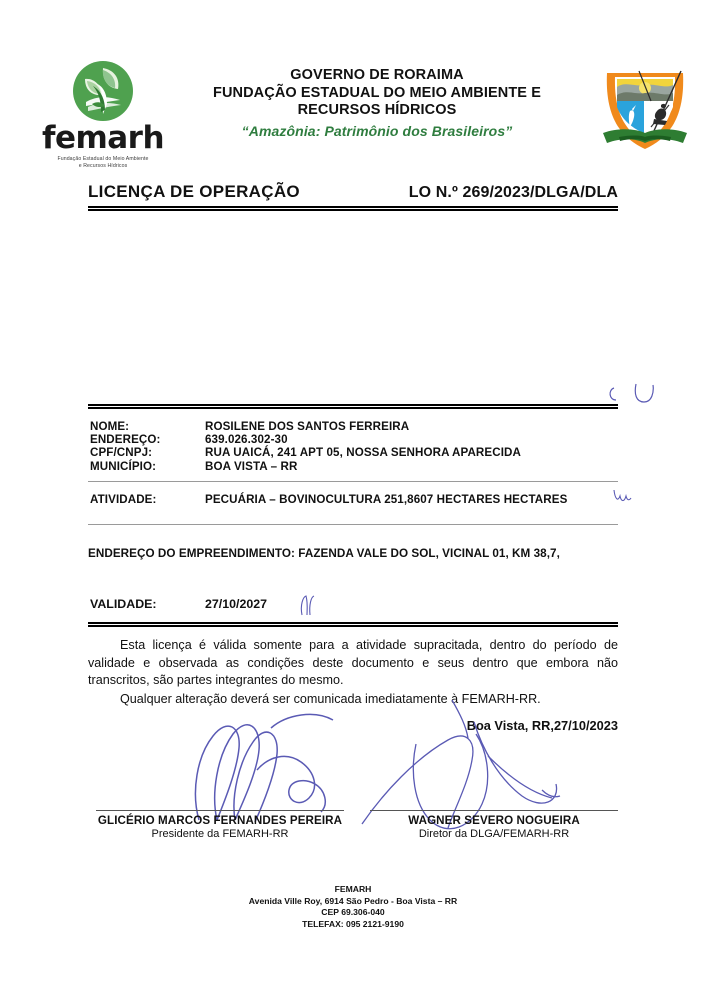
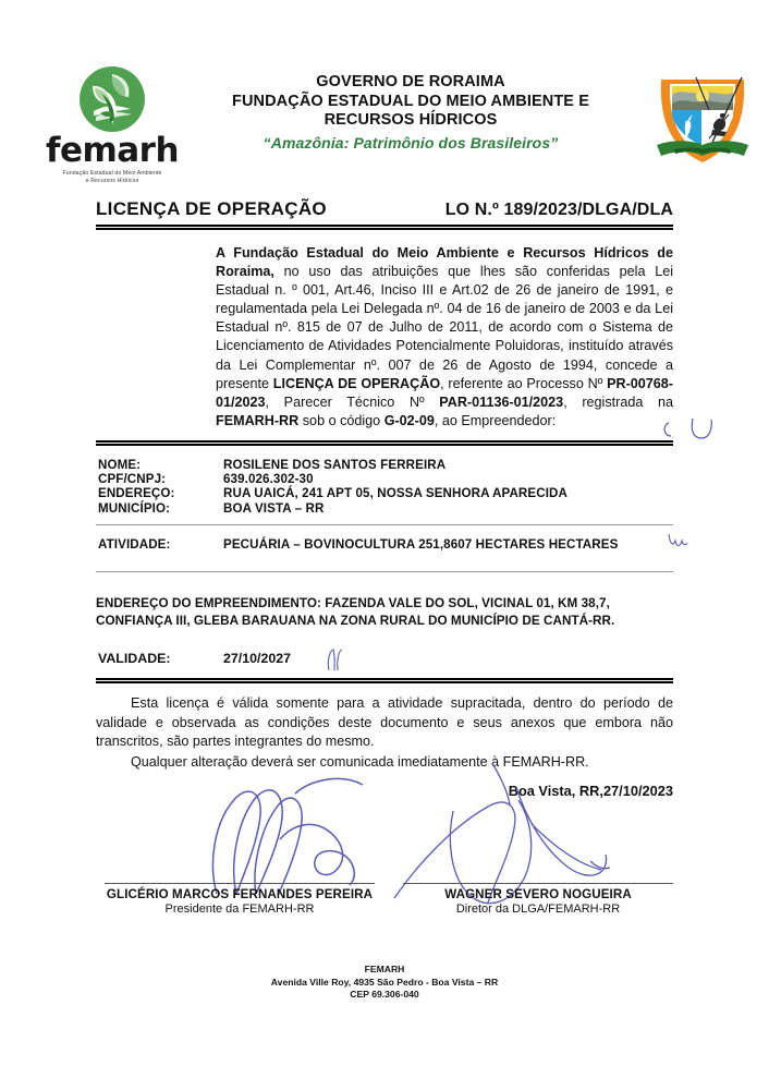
  femarh
  GOVERNO DE RORAIMA
  FUNDAÇÃO ESTADUAL DO MEIO AMBIENTE E
  RECURSOS HÍDRICOS
  “Amazônia: Patrimônio dos Brasileiros”
  LICENÇA DE OPERAÇÃO
- LO N.º 269/2023/DLGA/DLA
+ LO N.º 189/2023/DLGA/DLA
+ A Fundação Estadual do Meio Ambiente e Recursos Hídricos de Roraima, no uso das atribuições que lhes são conferidas pela Lei Estadual n. º 001, Art.46, Inciso III e Art.02 de 26 de janeiro de 1991, e regulamentada pela Lei Delegada nº. 04 de 16 de janeiro de 2003 e da Lei Estadual nº. 815 de 07 de Julho de 2011, de acordo com o Sistema de Licenciamento de Atividades Potencialmente Poluidoras, instituído através da Lei Complementar nº. 007 de 26 de Agosto de 1994, concede a presente LICENÇA DE OPERAÇÃO, referente ao Processo Nº PR-00768-01/2023, Parecer Técnico Nº PAR-01136-01/2023, registrada na FEMARH-RR sob o código G-02-09, ao Empreendedor:
  NOME:
  ROSILENE DOS SANTOS FERREIRA
- ENDEREÇO:
+ CPF/CNPJ:
  639.026.302-30
- CPF/CNPJ:
+ ENDEREÇO:
  RUA UAICÁ, 241 APT 05, NOSSA SENHORA APARECIDA
  MUNICÍPIO:
  BOA VISTA – RR
  ATIVIDADE:
  PECUÁRIA – BOVINOCULTURA 251,8607 HECTARES HECTARES
  ENDEREÇO DO EMPREENDIMENTO: FAZENDA VALE DO SOL, VICINAL 01, KM 38,7,
+ CONFIANÇA III, GLEBA BARAUANA NA ZONA RURAL DO MUNICÍPIO DE CANTÁ-RR.
  VALIDADE:
  27/10/2027
- Esta licença é válida somente para a atividade supracitada, dentro do período de validade e observada as condições deste documento e seus dentro que embora não transcritos, são partes integrantes do mesmo.
+ Esta licença é válida somente para a atividade supracitada, dentro do período de validade e observada as condições deste documento e seus anexos que embora não transcritos, são partes integrantes do mesmo.
  Qualquer alteração deverá ser comunicada imediatamente à FEMARH-RR.
  Boa Vista, RR,27/10/2023
  GLICÉRIO MARCOS FERNANDES PEREIRA
  Presidente da FEMARH-RR
  WAGNER SEVERO NOGUEIRA
  Diretor da DLGA/FEMARH-RR
  FEMARH
- Avenida Ville Roy, 6914 São Pedro - Boa Vista – RR
+ Avenida Ville Roy, 4935 São Pedro - Boa Vista – RR
  CEP 69.306-040
- TELEFAX: 095 2121-9190
